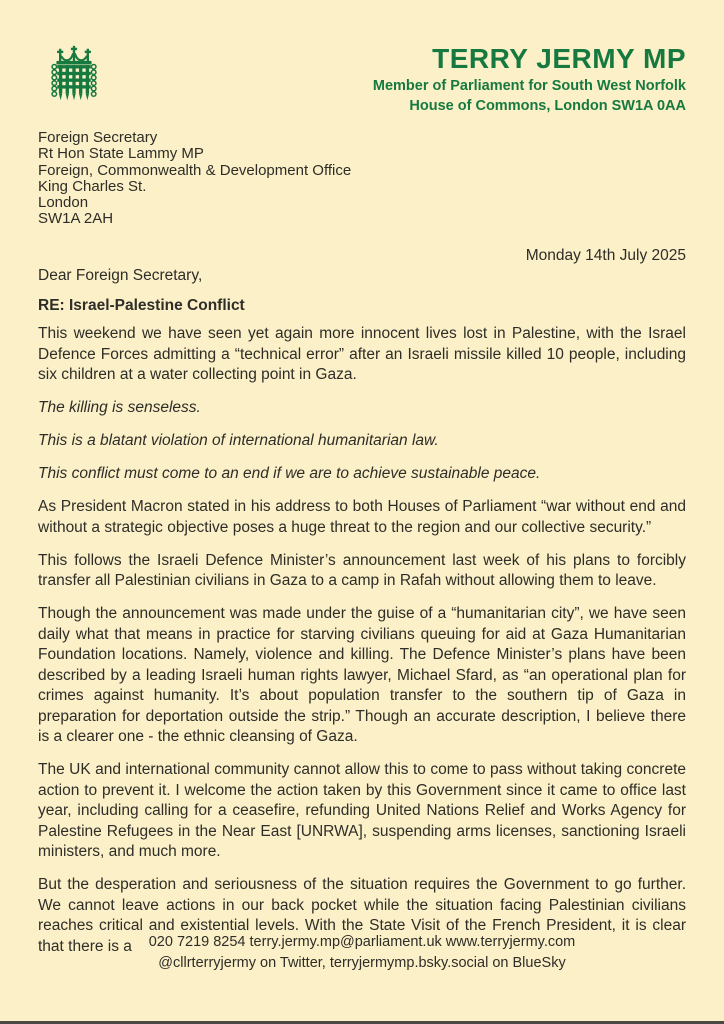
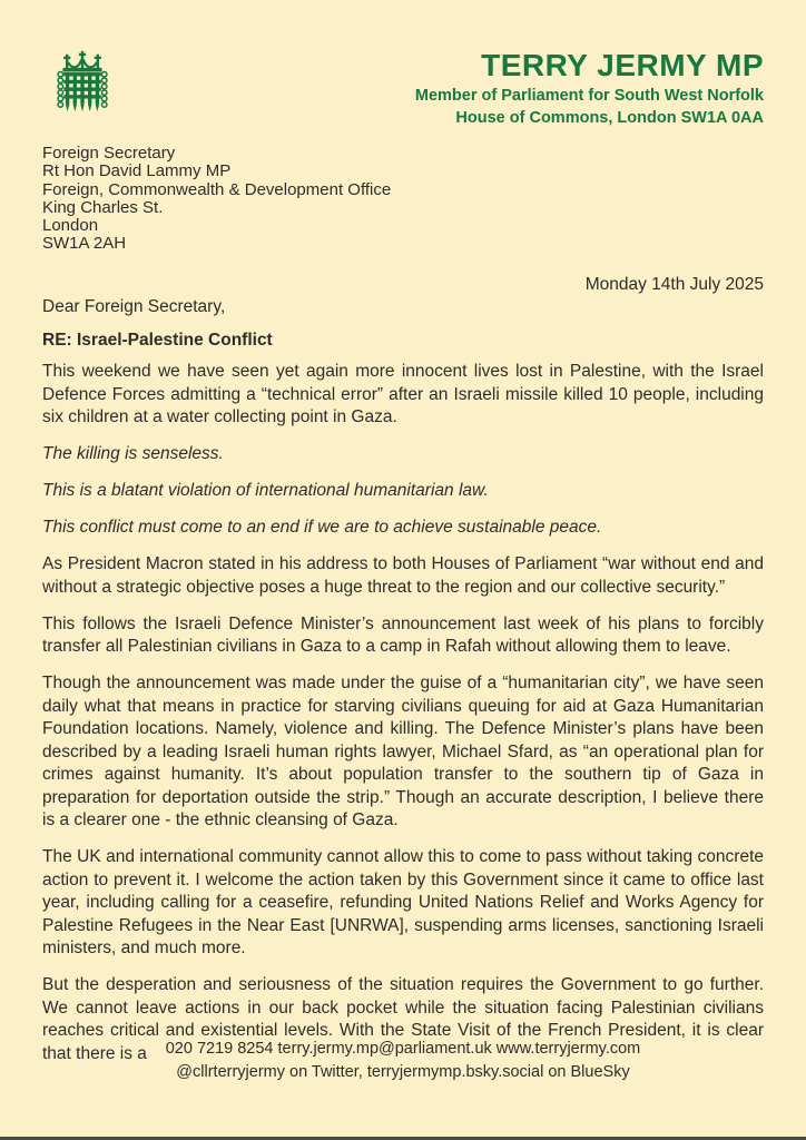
  TERRY JERMY MP
  Member of Parliament for South West Norfolk
  House of Commons, London SW1A 0AA
  Foreign Secretary
- Rt Hon State Lammy MP
+ Rt Hon David Lammy MP
  Foreign, Commonwealth & Development Office
  King Charles St.
  London
  SW1A 2AH
  Monday 14th July 2025
  Dear Foreign Secretary,
  RE: Israel-Palestine Conflict
  This weekend we have seen yet again more innocent lives lost in Palestine, with the Israel Defence Forces admitting a “technical error” after an Israeli missile killed 10 people, including six children at a water collecting point in Gaza.
  The killing is senseless.
  This is a blatant violation of international humanitarian law.
  This conflict must come to an end if we are to achieve sustainable peace.
  As President Macron stated in his address to both Houses of Parliament “war without end and without a strategic objective poses a huge threat to the region and our collective security.”
  This follows the Israeli Defence Minister’s announcement last week of his plans to forcibly transfer all Palestinian civilians in Gaza to a camp in Rafah without allowing them to leave.
  Though the announcement was made under the guise of a “humanitarian city”, we have seen daily what that means in practice for starving civilians queuing for aid at Gaza Humanitarian Foundation locations. Namely, violence and killing. The Defence Minister’s plans have been described by a leading Israeli human rights lawyer, Michael Sfard, as “an operational plan for crimes against humanity. It’s about population transfer to the southern tip of Gaza in preparation for deportation outside the strip.” Though an accurate description, I believe there is a clearer one - the ethnic cleansing of Gaza.
  The UK and international community cannot allow this to come to pass without taking concrete action to prevent it. I welcome the action taken by this Government since it came to office last year, including calling for a ceasefire, refunding United Nations Relief and Works Agency for Palestine Refugees in the Near East [UNRWA], suspending arms licenses, sanctioning Israeli ministers, and much more.
  But the desperation and seriousness of the situation requires the Government to go further. We cannot leave actions in our back pocket while the situation facing Palestinian civilians reaches critical and existential levels. With the State Visit of the French President, it is clear that there is a
  020 7219 8254 terry.jermy.mp@parliament.uk www.terryjermy.com
  @cllrterryjermy on Twitter, terryjermymp.bsky.social on BlueSky
